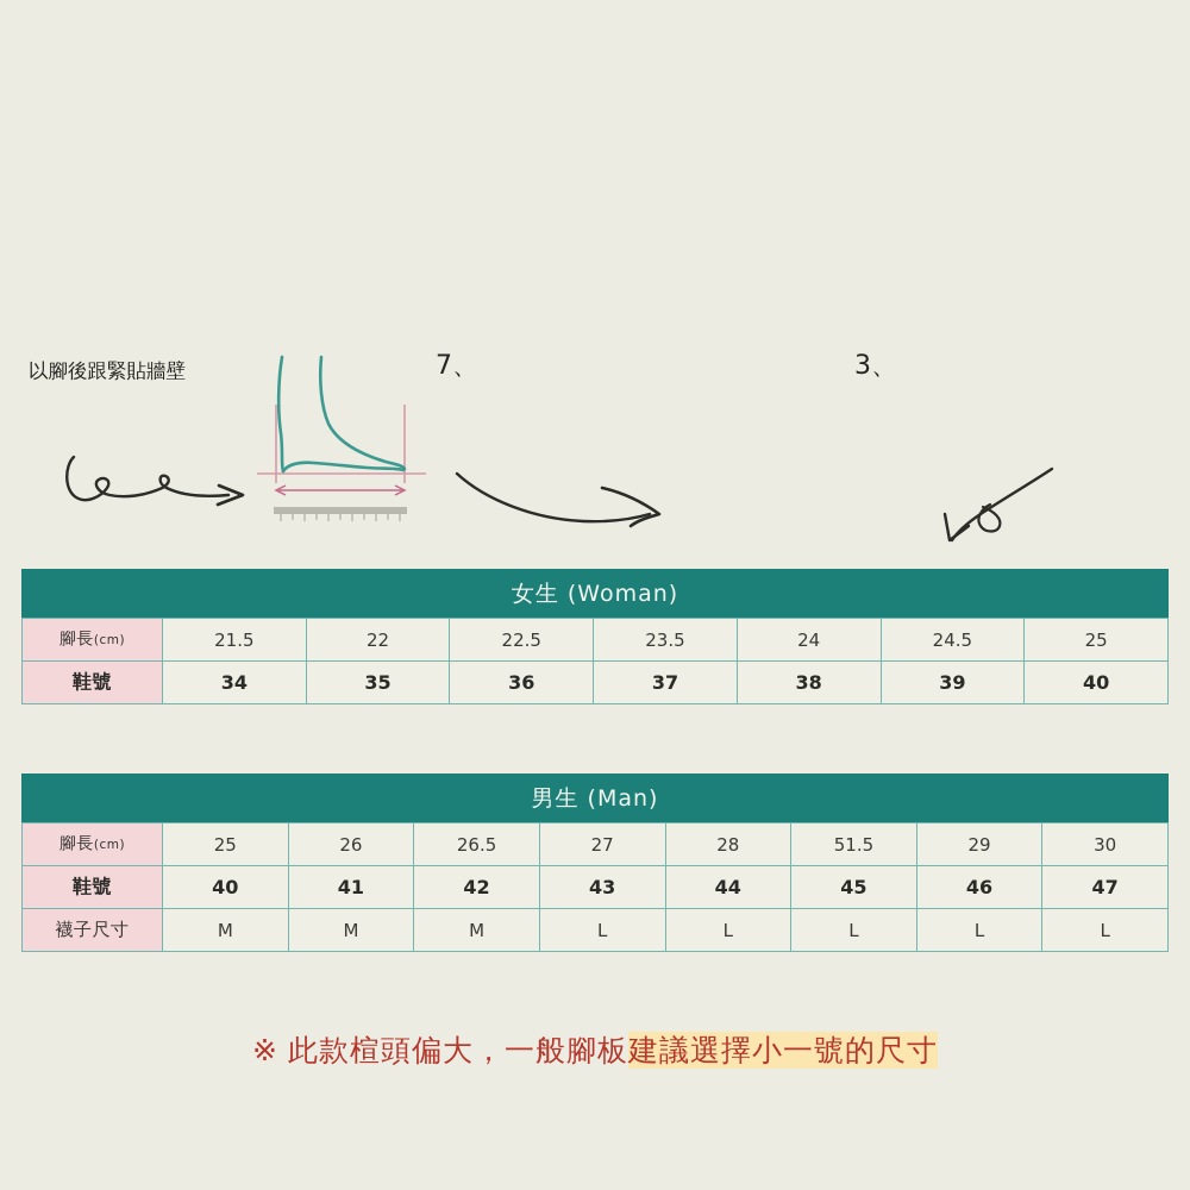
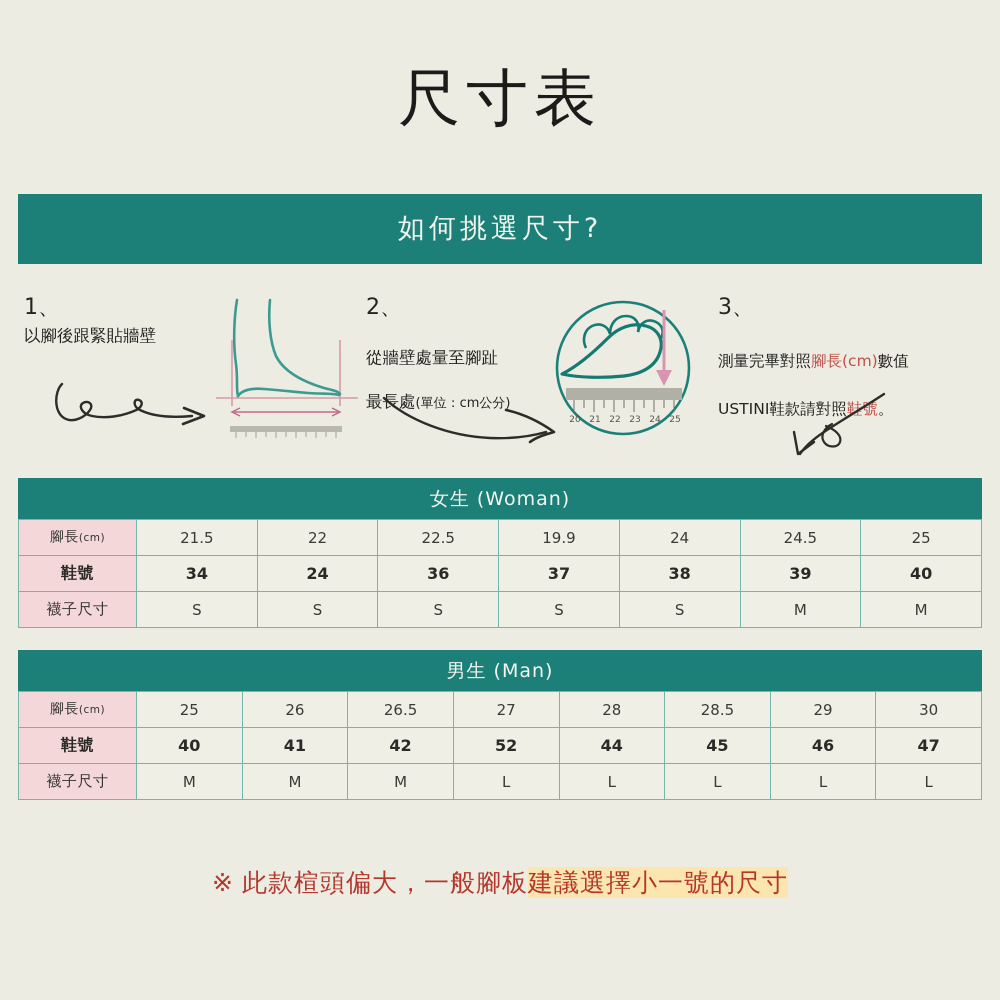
+ 尺寸表
+ 如何挑選尺寸?
+ 1、
  以腳後跟緊貼牆壁
- 7、
+ 2、
+ 從牆壁處量至腳趾
+ 最長處(單位：cm公分)
+ 20
+ 21
+ 22
+ 23
+ 24
+ 25
  3、
+ 測量完畢對照腳長(cm)數值
+ USTINI鞋款請對照鞋號。
  女生 (Woman)
- 腳長(cm)	21.5	22	22.5	23.5	24	24.5	25
+ 腳長(cm)	21.5	22	22.5	19.9	24	24.5	25
- 鞋號	34	35	36	37	38	39	40
+ 鞋號	34	24	36	37	38	39	40
+ 襪子尺寸	S	S	S	S	S	M	M
  男生 (Man)
- 腳長(cm)	25	26	26.5	27	28	51.5	29	30
+ 腳長(cm)	25	26	26.5	27	28	28.5	29	30
- 鞋號	40	41	42	43	44	45	46	47
+ 鞋號	40	41	42	52	44	45	46	47
  襪子尺寸	M	M	M	L	L	L	L	L
  ※ 此款楦頭偏大，一般腳板建議選擇小一號的尺寸
